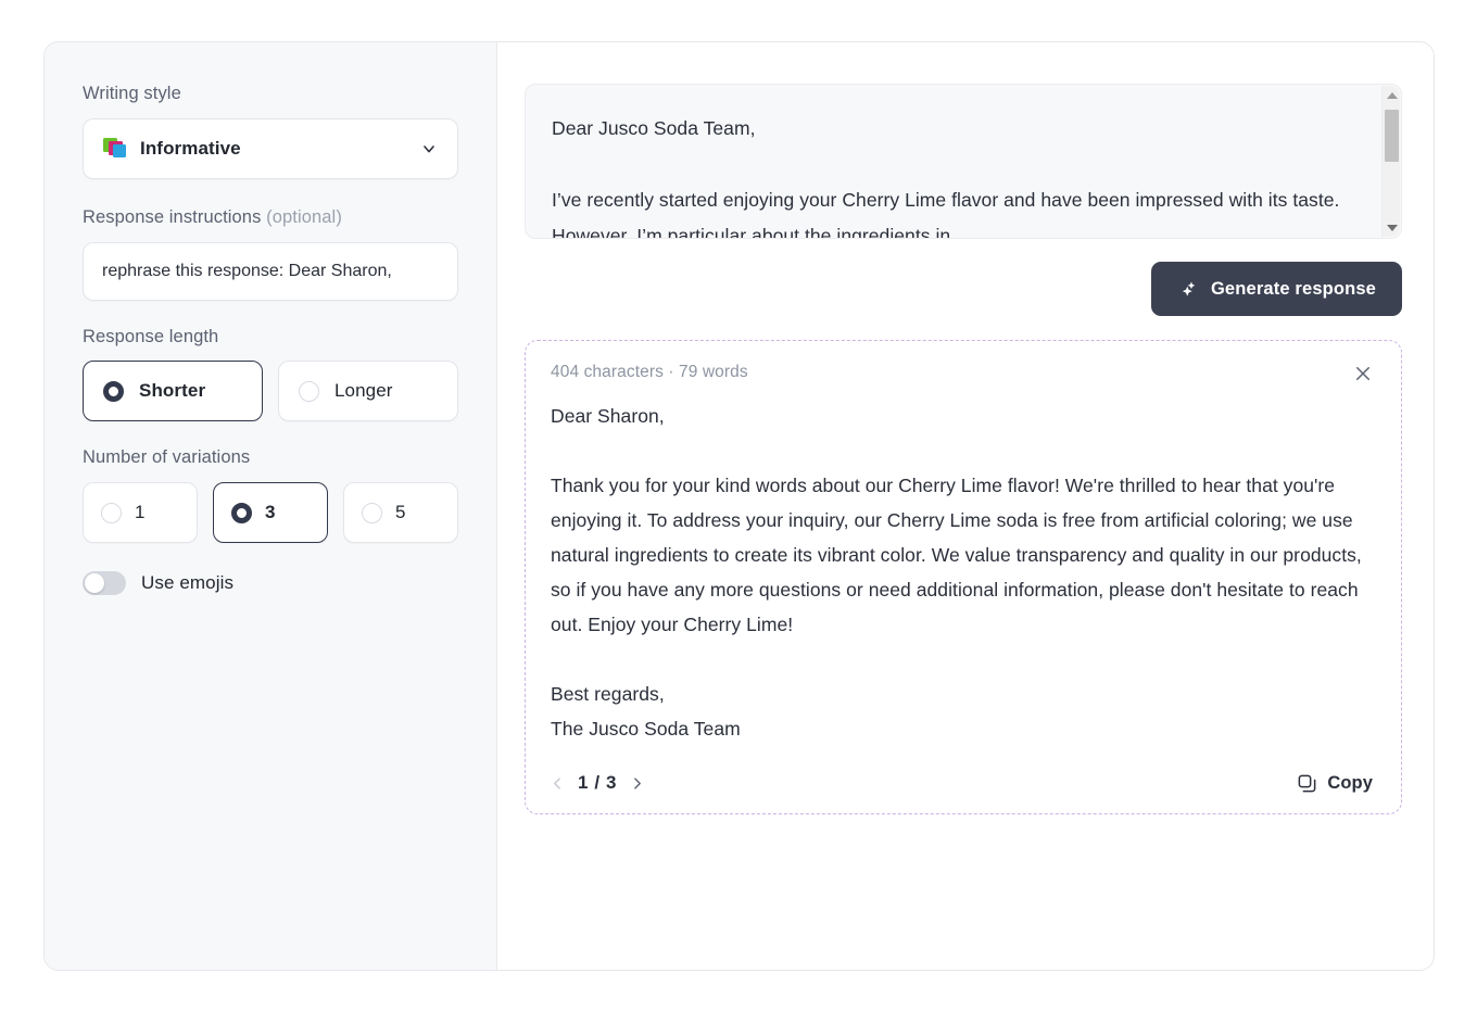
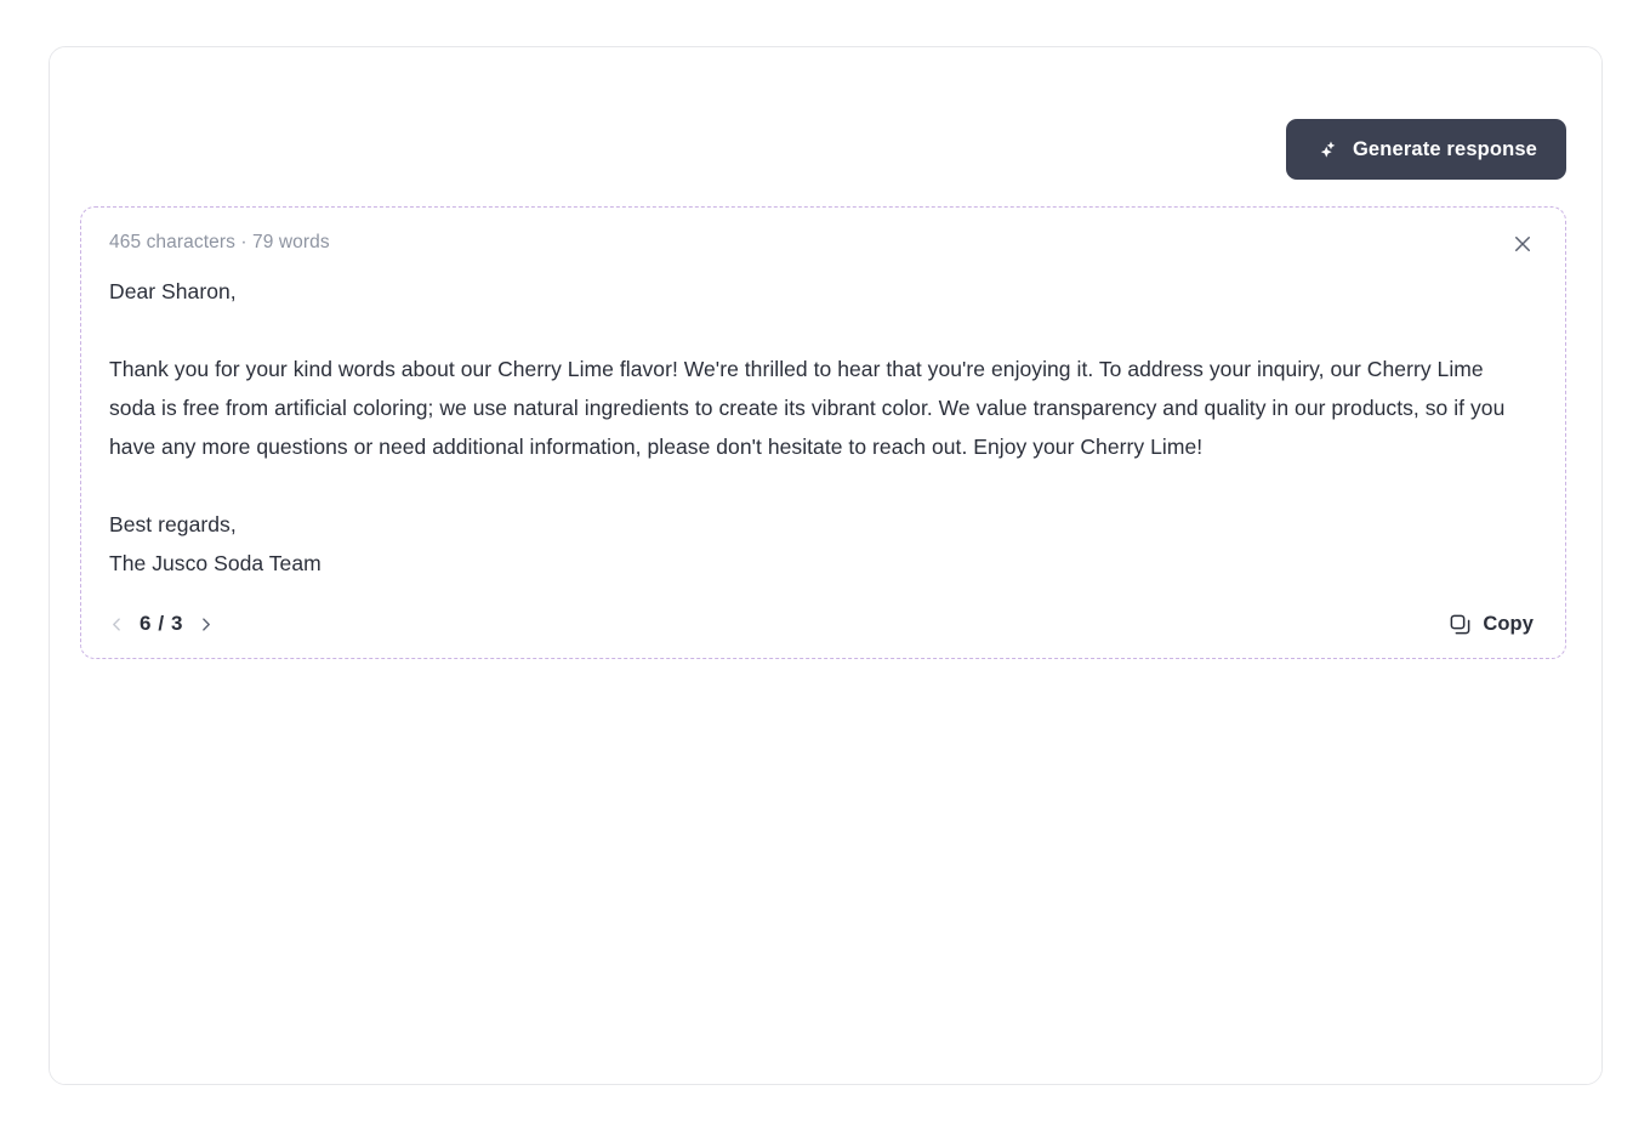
- Writing style
- Informative
- Response instructions (optional)
- rephrase this response: Dear Sharon,
- Response length
- Shorter
- Longer
- Number of variations
- 1
- 3
- 5
- Use emojis
- Dear Jusco Soda Team,
- I’ve recently started enjoying your Cherry Lime flavor and have been impressed with its taste. However, I’m particular about the ingredients in
  Generate response
- 404 characters · 79 words
+ 465 characters · 79 words
  Dear Sharon,
  Thank you for your kind words about our Cherry Lime flavor! We're thrilled to hear that you're enjoying it. To address your inquiry, our Cherry Lime soda is free from artificial coloring; we use natural ingredients to create its vibrant color. We value transparency and quality in our products, so if you have any more questions or need additional information, please don't hesitate to reach out. Enjoy your Cherry Lime!
  Best regards,
  The Jusco Soda Team
- 1 / 3
+ 6 / 3
  Copy
